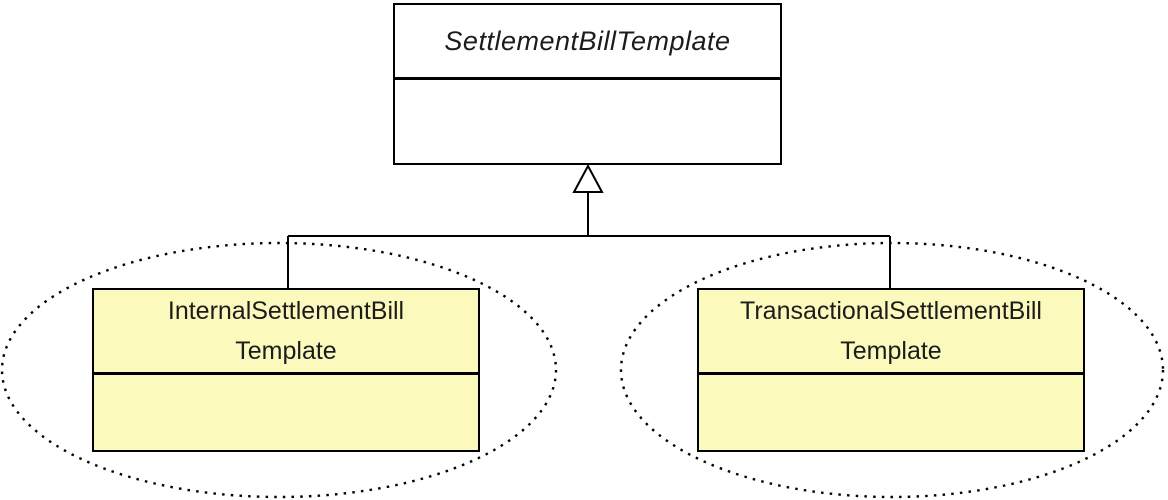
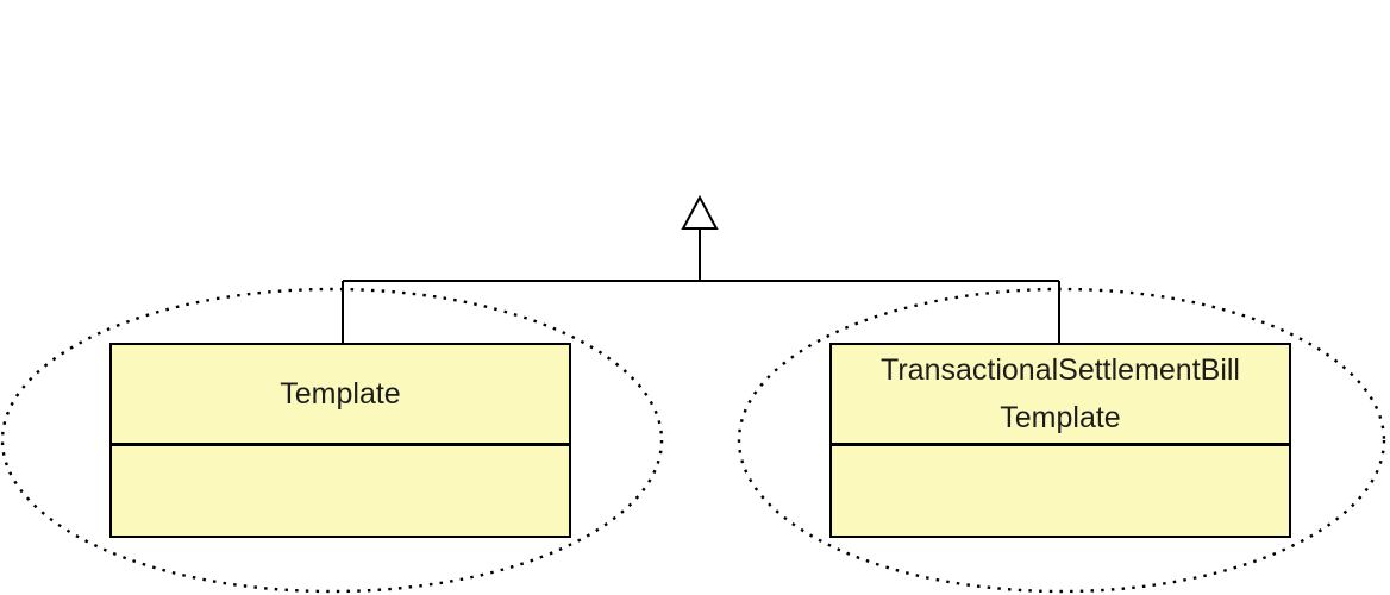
- SettlementBillTemplate
- InternalSettlementBill
  Template
  TransactionalSettlementBill
  Template
